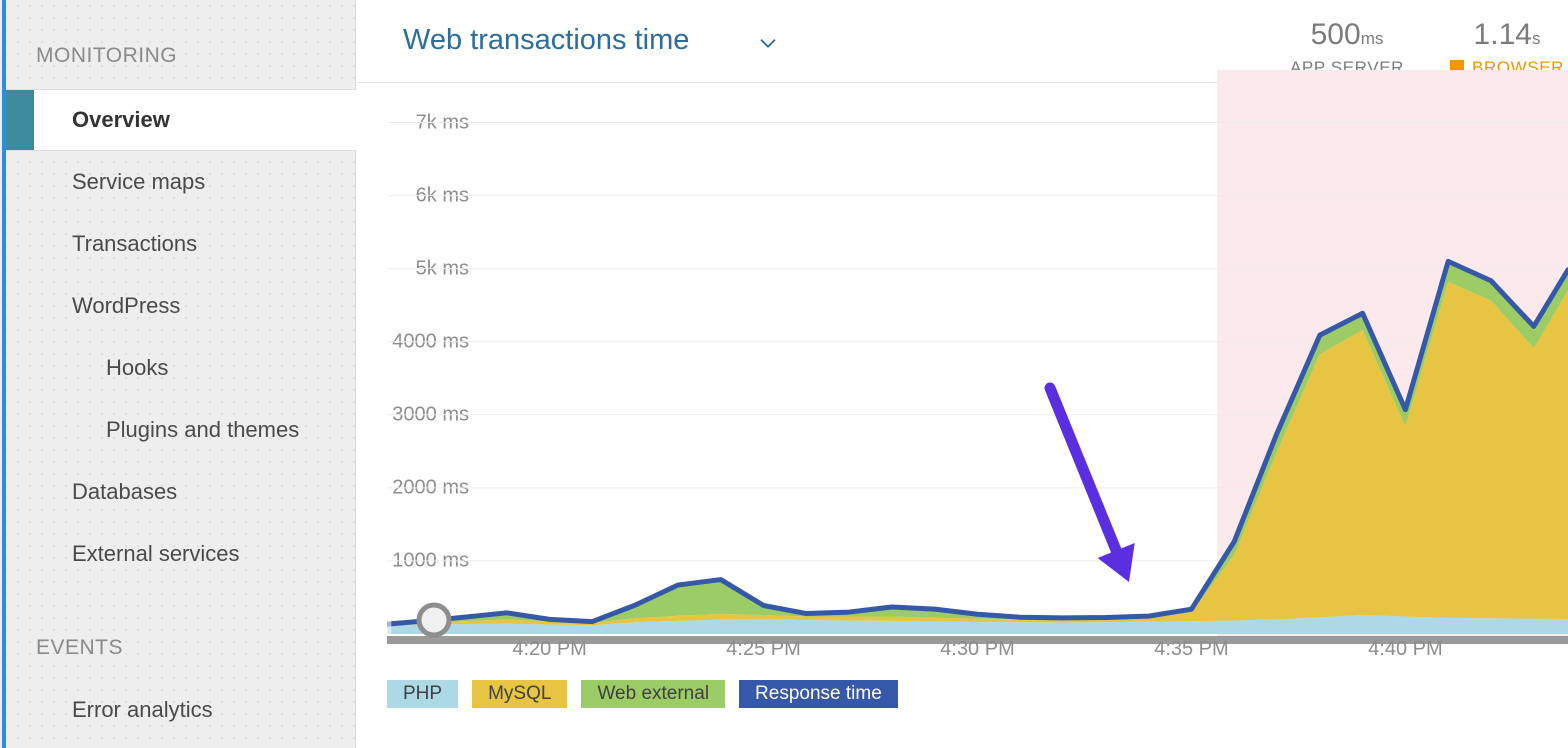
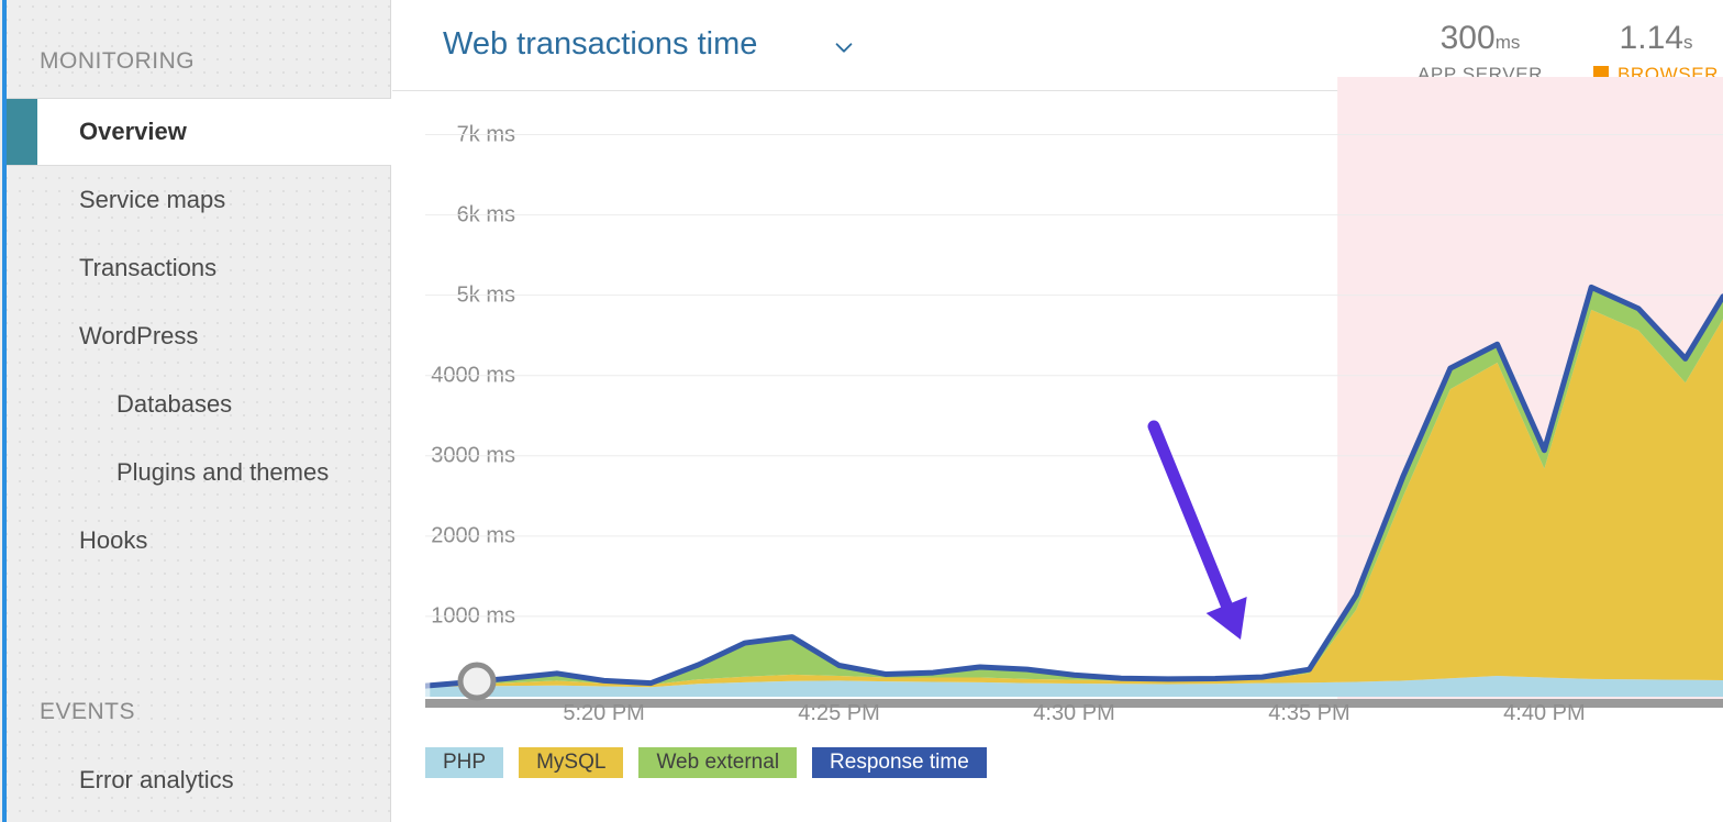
  MONITORING
  Overview
  Service maps
  Transactions
  WordPress
- Hooks
+ Databases
  Plugins and themes
- Databases
+ Hooks
- External services
  EVENTS
  Error analytics
  Web transactions time
- 500ms
+ 300ms
  APP SERVER
  1.14s
  BROWSER
  7k ms
  6k ms
  5k ms
  4000 ms
  3000 ms
  2000 ms
  1000 ms
- 4:20 PM
+ 5:20 PM
  4:25 PM
  4:30 PM
  4:35 PM
  4:40 PM
  PHP
  MySQL
  Web external
  Response time
